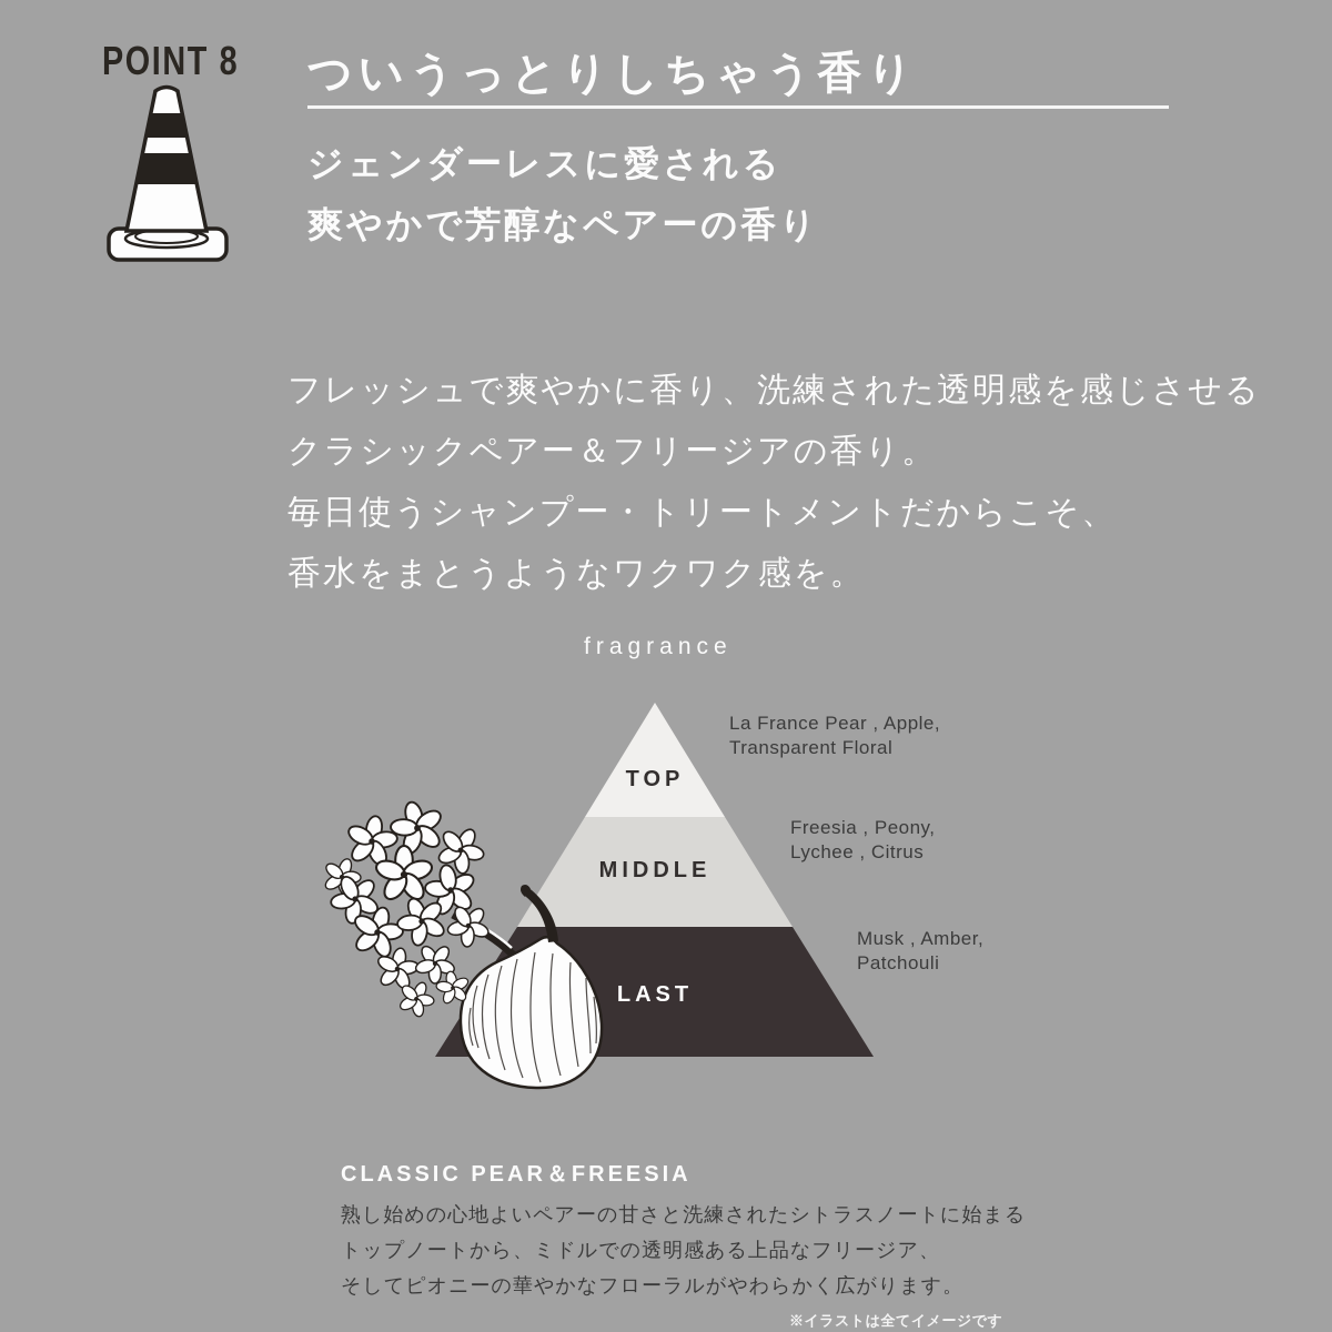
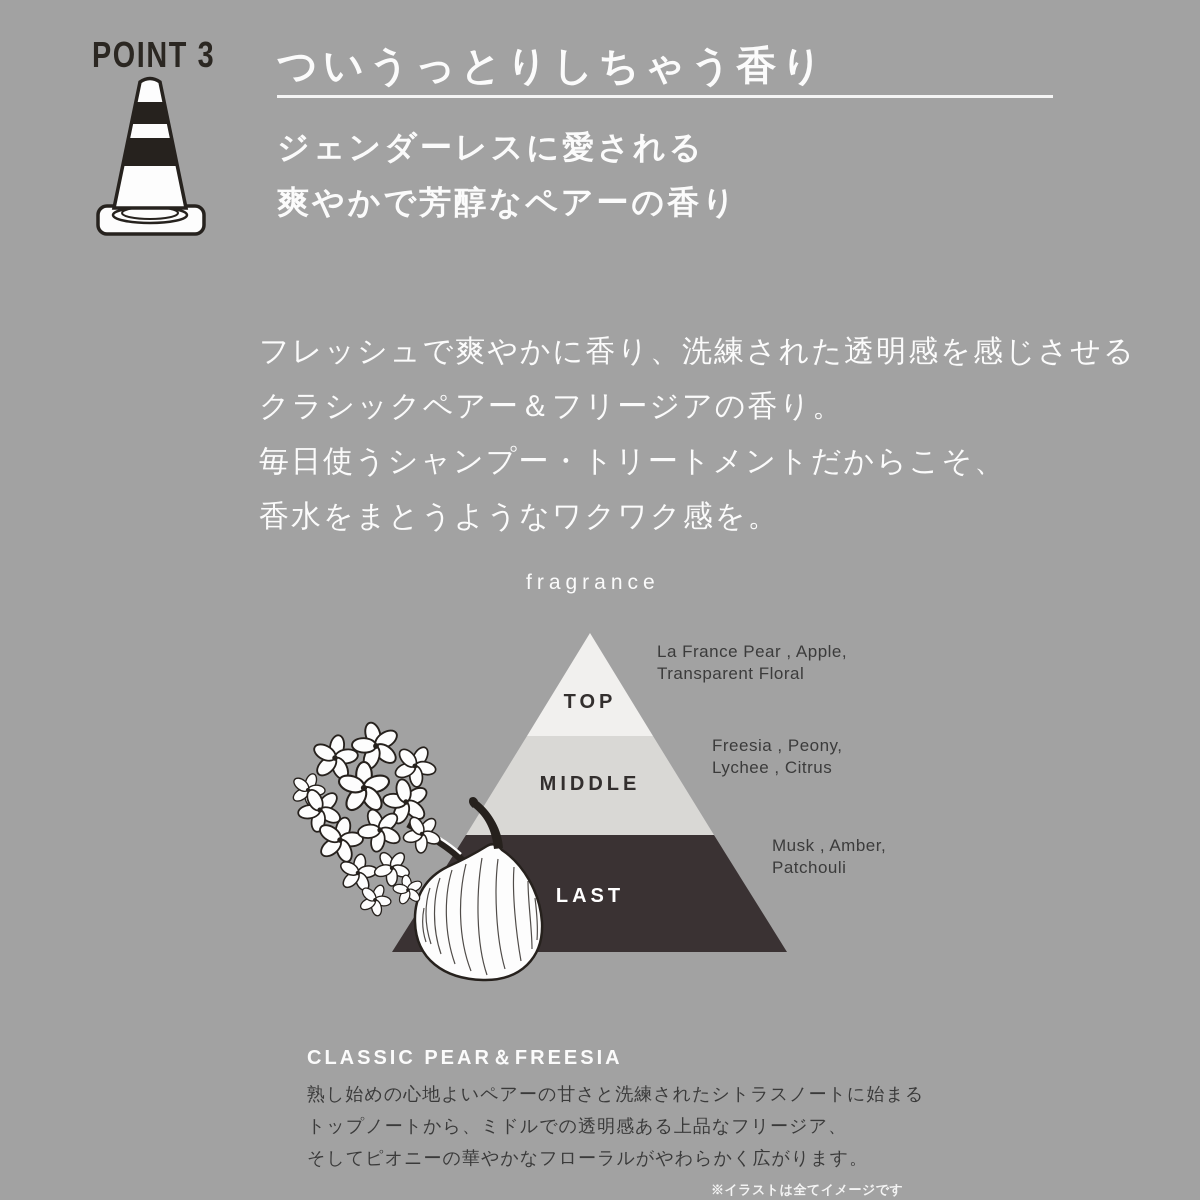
- POINT 8
+ POINT 3
  ついうっとりしちゃう香り
  ジェンダーレスに愛される
  爽やかで芳醇なペアーの香り
  フレッシュで爽やかに香り、洗練された透明感を感じさせる
  クラシックペアー＆フリージアの香り。
  毎日使うシャンプー・トリートメントだからこそ、
  香水をまとうようなワクワク感を。
  fragrance
  TOP
  MIDDLE
  LAST
  La France Pear , Apple,
  Transparent Floral
  Freesia , Peony,
  Lychee , Citrus
  Musk , Amber,
  Patchouli
  CLASSIC PEAR＆FREESIA
  熟し始めの心地よいペアーの甘さと洗練されたシトラスノートに始まる
  トップノートから、ミドルでの透明感ある上品なフリージア、
  そしてピオニーの華やかなフローラルがやわらかく広がります。
  ※イラストは全てイメージです
